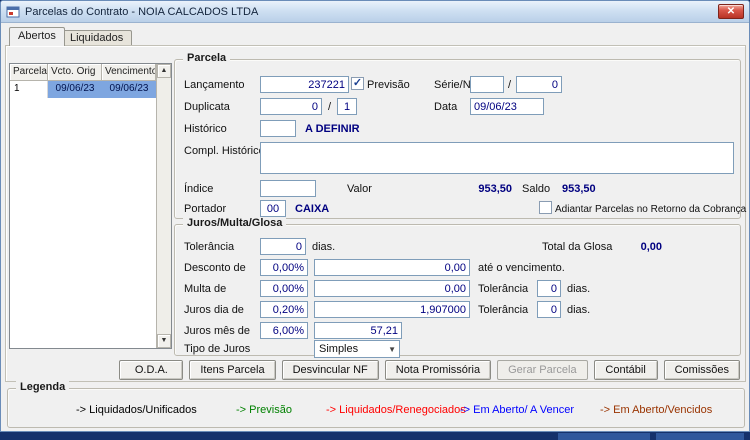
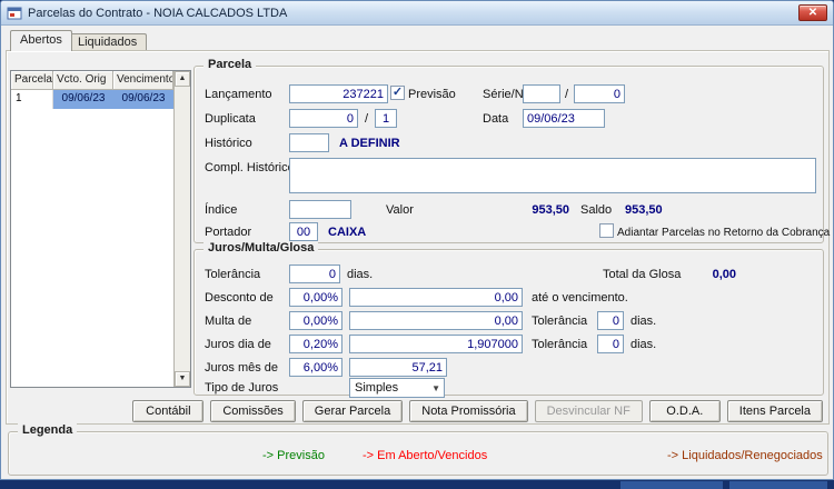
  Parcelas do Contrato - NOIA CALCADOS LTDA
  ✕
  Abertos
  Liquidados
  Parcela
  Vcto. Orig
  Vencimento
  1
  09/06/23
  09/06/23
  Parcela
  Lançamento
  237221
  ✓
  Previsão
  Série/N
  /
  0
  Duplicata
  0
  /
  1
  Data
  09/06/23
  Histórico
  A DEFINIR
  Compl. Históric
  Índice
  Valor
  953,50
  Saldo
  953,50
  Portador
  00
  CAIXA
  Adiantar Parcelas no Retorno da Cobrança
  Juros/Multa/Glosa
  Tolerância
  0
  dias.
  Total da Glosa
  0,00
  Desconto de
  0,00%
  0,00
  até o vencimento.
  Multa de
  0,00%
  0,00
  Tolerância
  0
  dias.
  Juros dia de
  0,20%
  1,907000
  Tolerância
  0
  dias.
  Juros mês de
  6,00%
  57,21
  Tipo de Juros
  Simples
  ▼
- O.D.A.
+ Contábil
- Itens Parcela
+ Comissões
- Desvincular NF
+ Gerar Parcela
  Nota Promissória
- Gerar Parcela
+ Desvincular NF
- Contábil
+ O.D.A.
- Comissões
+ Itens Parcela
  Legenda
- -> Liquidados/Unificados
  -> Previsão
- -> Liquidados/Renegociados
+ -> Em Aberto/Vencidos
- -> Em Aberto/ A Vencer
- -> Em Aberto/Vencidos
+ -> Liquidados/Renegociados
